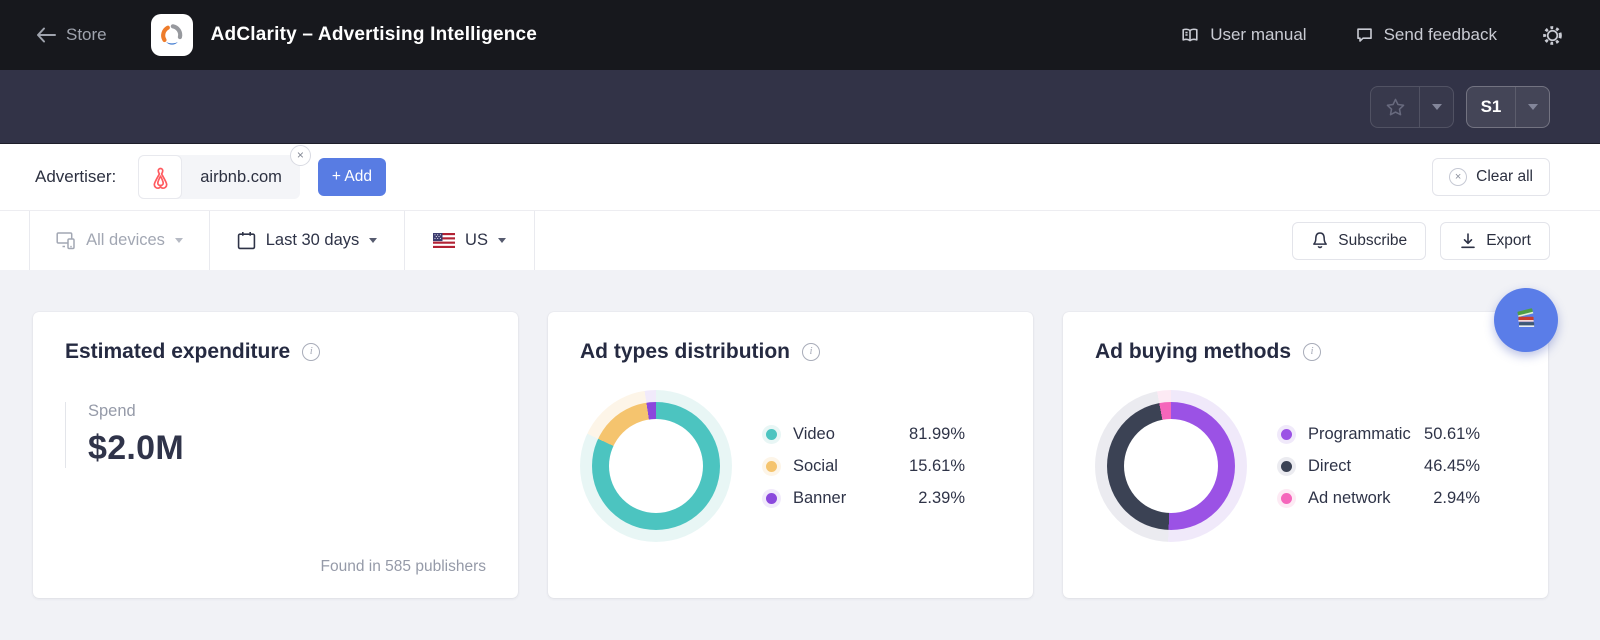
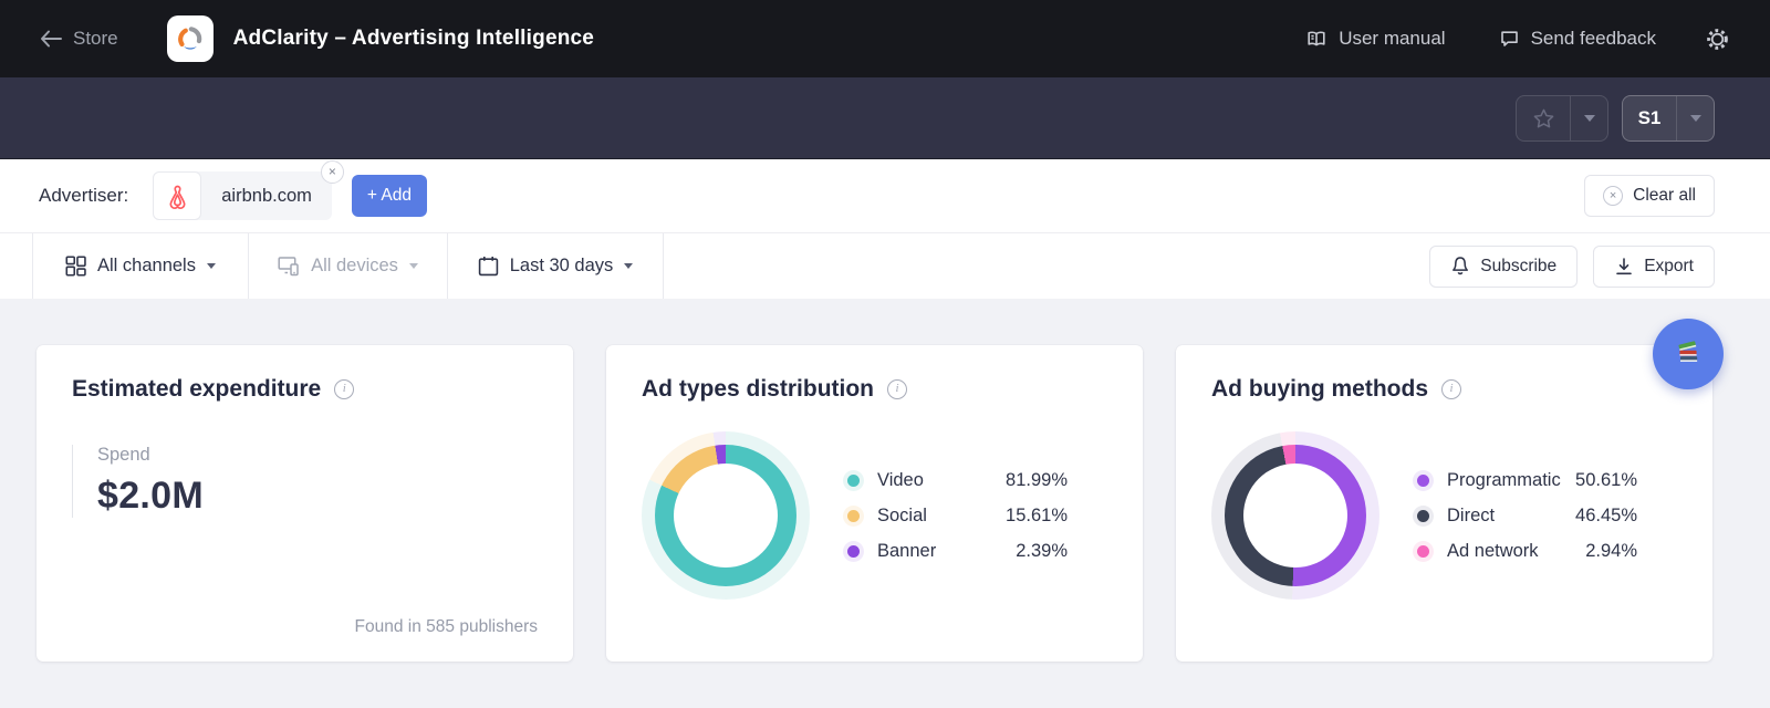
  Store
  AdClarity – Advertising Intelligence
  User manual
  Send feedback
  S1
  Advertiser:
  airbnb.com
  ×
  + Add
  ×
  Clear all
+ All channels
  All devices
  Last 30 days
- US
  Subscribe
  Export
  Estimated expenditure
  i
  Spend
  $2.0M
  Found in 585 publishers
  Ad types distribution
  i
  Video
  81.99%
  Social
  15.61%
  Banner
  2.39%
  Ad buying methods
  i
  Programmatic
  50.61%
  Direct
  46.45%
  Ad network
  2.94%
